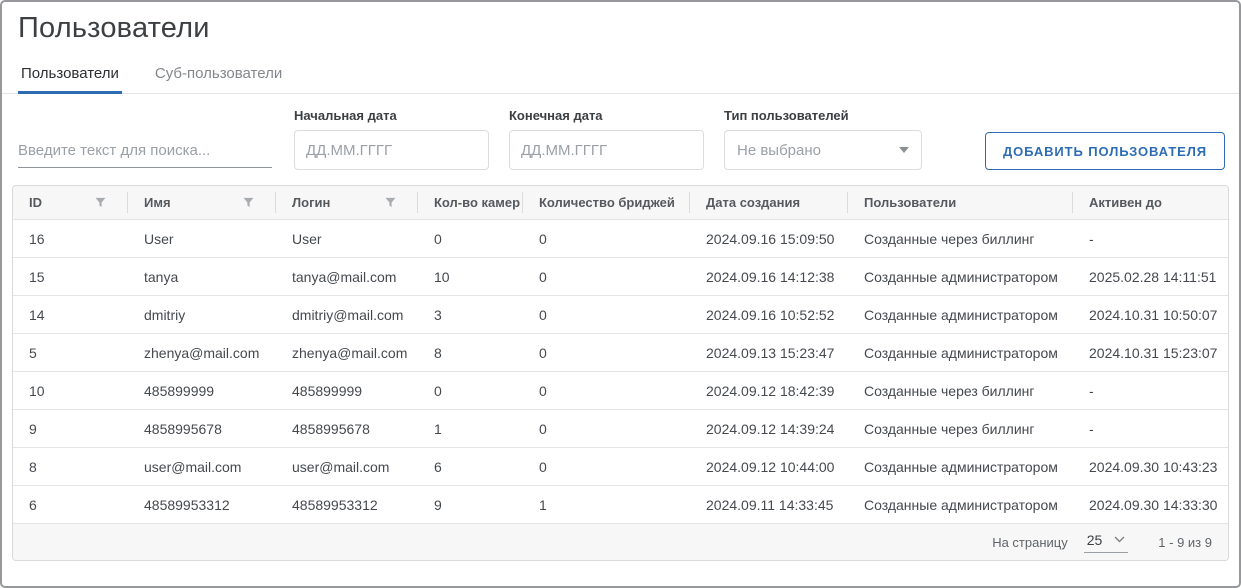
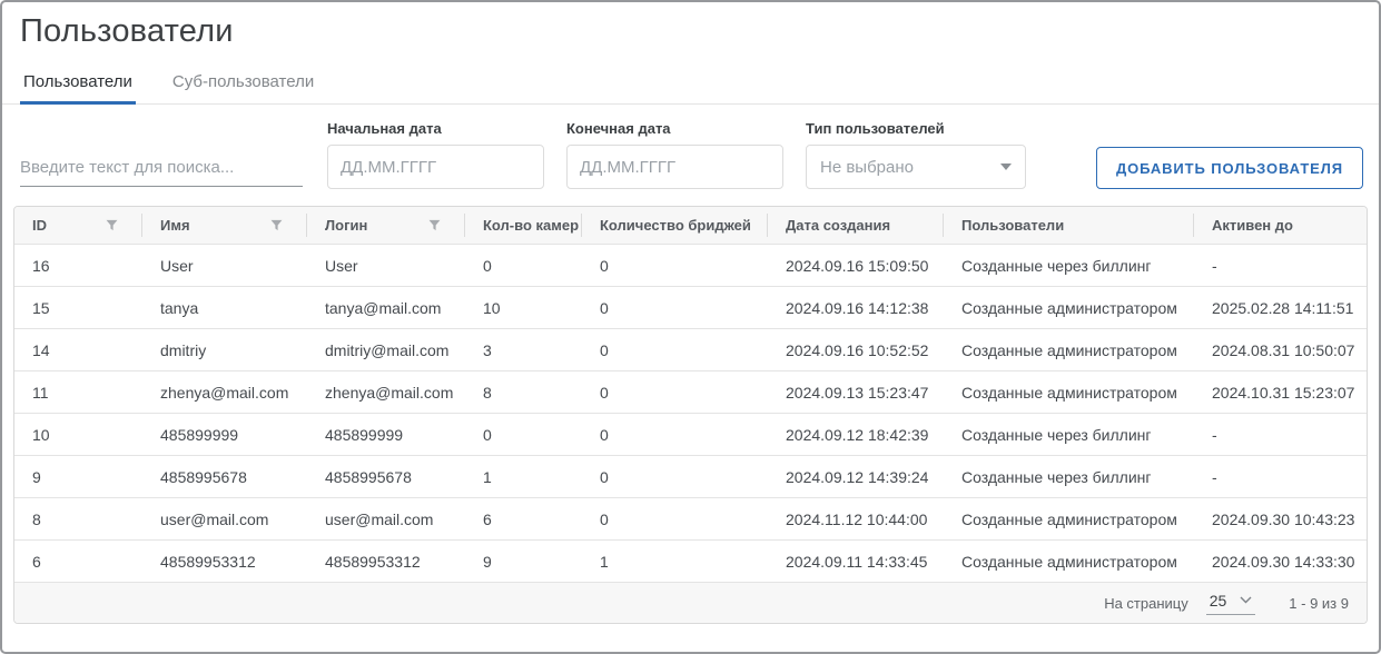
  Пользователи
  Пользователи
  Суб-пользователи
  Введите текст для поиска...
  Начальная дата
  ДД.ММ.ГГГГ
  Конечная дата
  ДД.ММ.ГГГГ
  Тип пользователей
  Не выбрано
  ДОБАВИТЬ ПОЛЬЗОВАТЕЛЯ
  ID	Имя	Логин	Кол-во камер	Количество бриджей	Дата создания	Пользователи	Активен до
  16	User	User	0	0	2024.09.16 15:09:50	Созданные через биллинг	-
  15	tanya	tanya@mail.com	10	0	2024.09.16 14:12:38	Созданные администратором	2025.02.28 14:11:51
- 14	dmitriy	dmitriy@mail.com	3	0	2024.09.16 10:52:52	Созданные администратором	2024.10.31 10:50:07
+ 14	dmitriy	dmitriy@mail.com	3	0	2024.09.16 10:52:52	Созданные администратором	2024.08.31 10:50:07
- 5	zhenya@mail.com	zhenya@mail.com	8	0	2024.09.13 15:23:47	Созданные администратором	2024.10.31 15:23:07
+ 11	zhenya@mail.com	zhenya@mail.com	8	0	2024.09.13 15:23:47	Созданные администратором	2024.10.31 15:23:07
  10	485899999	485899999	0	0	2024.09.12 18:42:39	Созданные через биллинг	-
  9	4858995678	4858995678	1	0	2024.09.12 14:39:24	Созданные через биллинг	-
- 8	user@mail.com	user@mail.com	6	0	2024.09.12 10:44:00	Созданные администратором	2024.09.30 10:43:23
+ 8	user@mail.com	user@mail.com	6	0	2024.11.12 10:44:00	Созданные администратором	2024.09.30 10:43:23
  6	48589953312	48589953312	9	1	2024.09.11 14:33:45	Созданные администратором	2024.09.30 14:33:30
  На страницу
  25
  1 - 9 из 9
